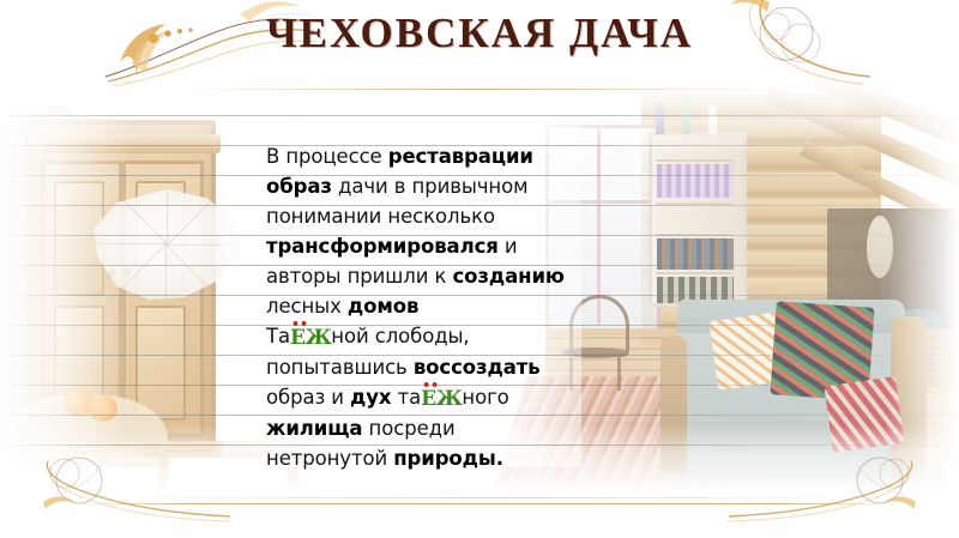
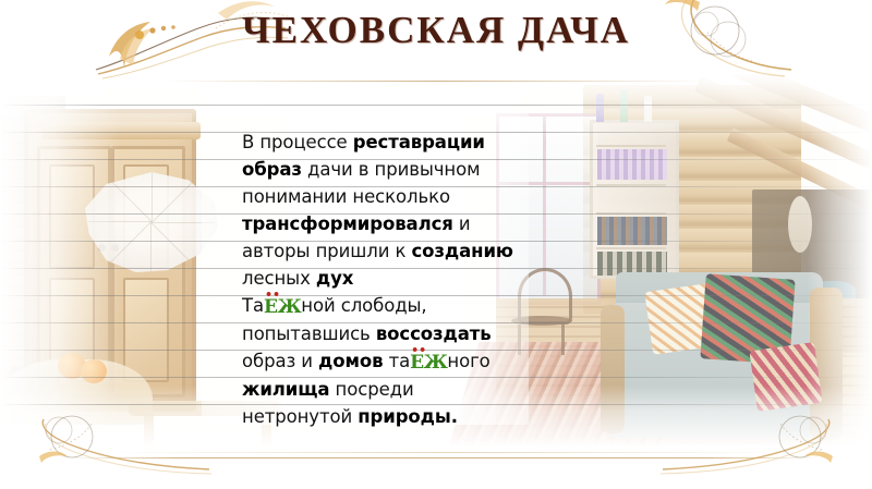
  ЧЕХОВСКАЯ ДАЧА
  В процессе реставрации
  образ дачи в привычном
  понимании несколько
  трансформировался и
  авторы пришли к созданию
- лесных домов
+ лесных дух
  ТаЕЖ
  ••
  ной слободы,
  попытавшись воссоздать
- образ и дух таЕЖ
+ образ и домов таЕЖ
  ••
  ного
  жилища посреди
  нетронутой природы.
